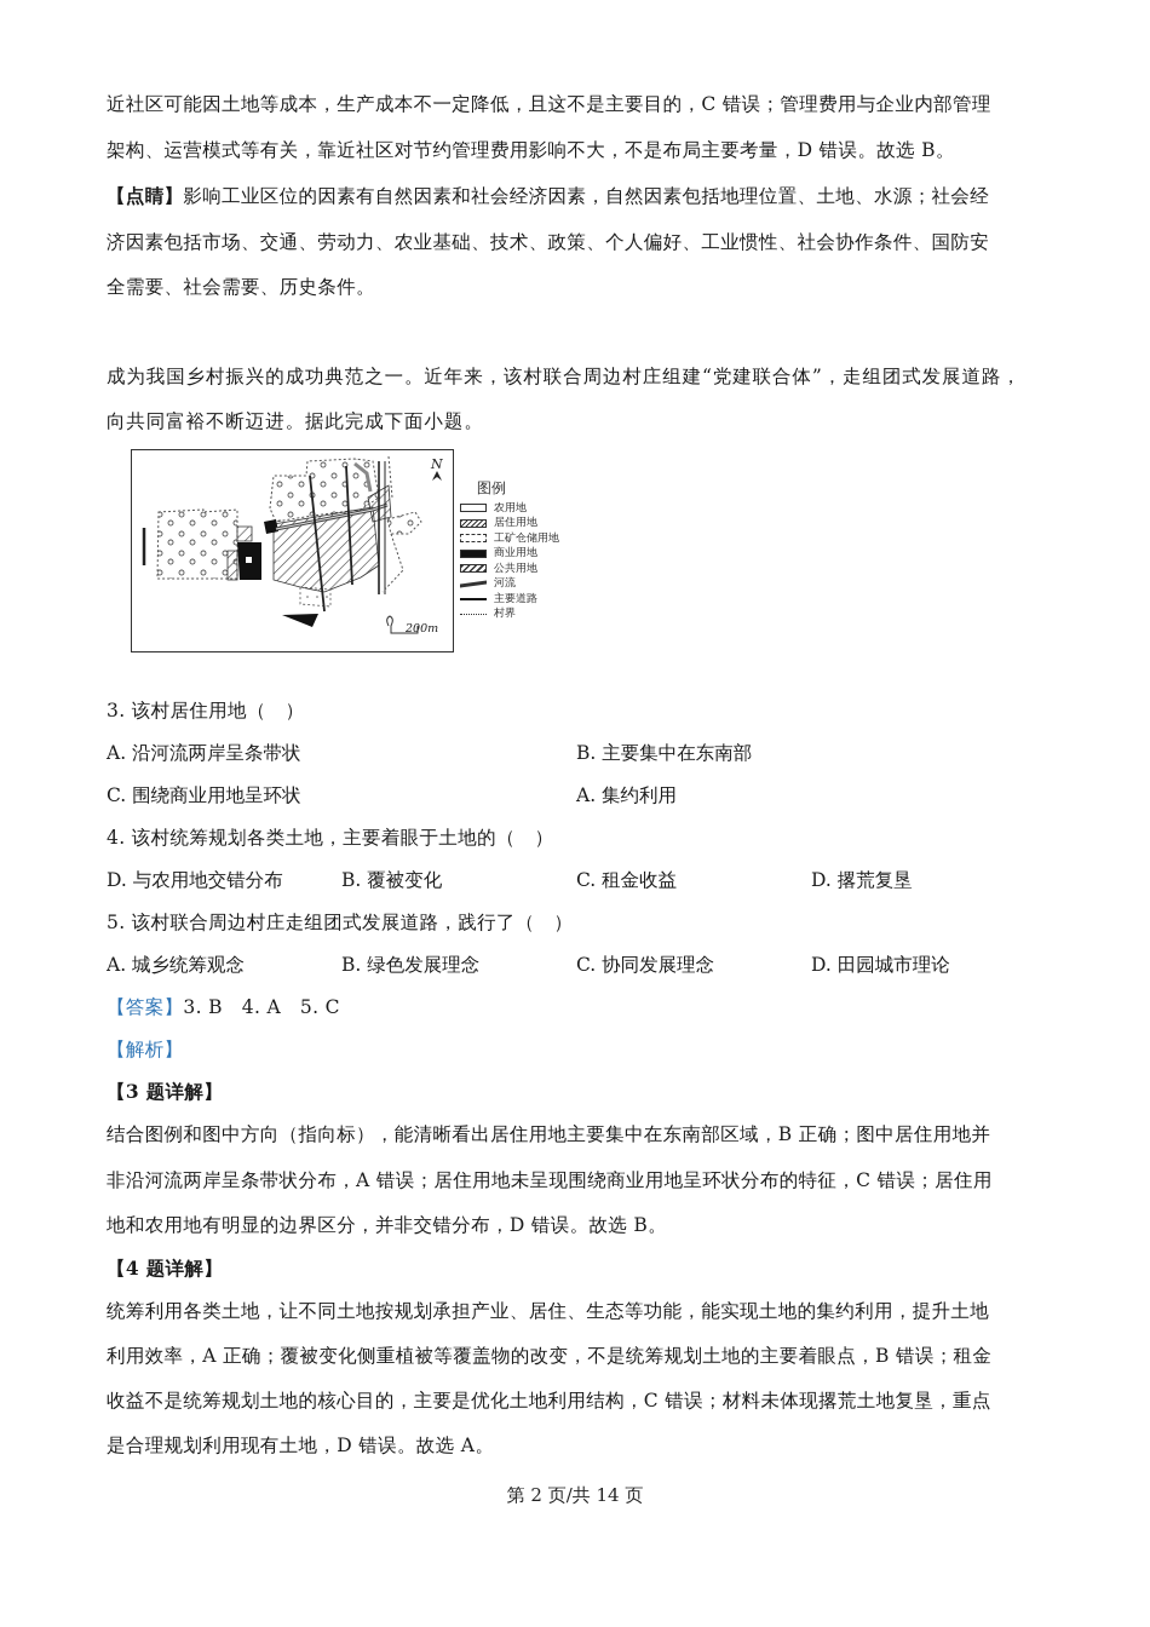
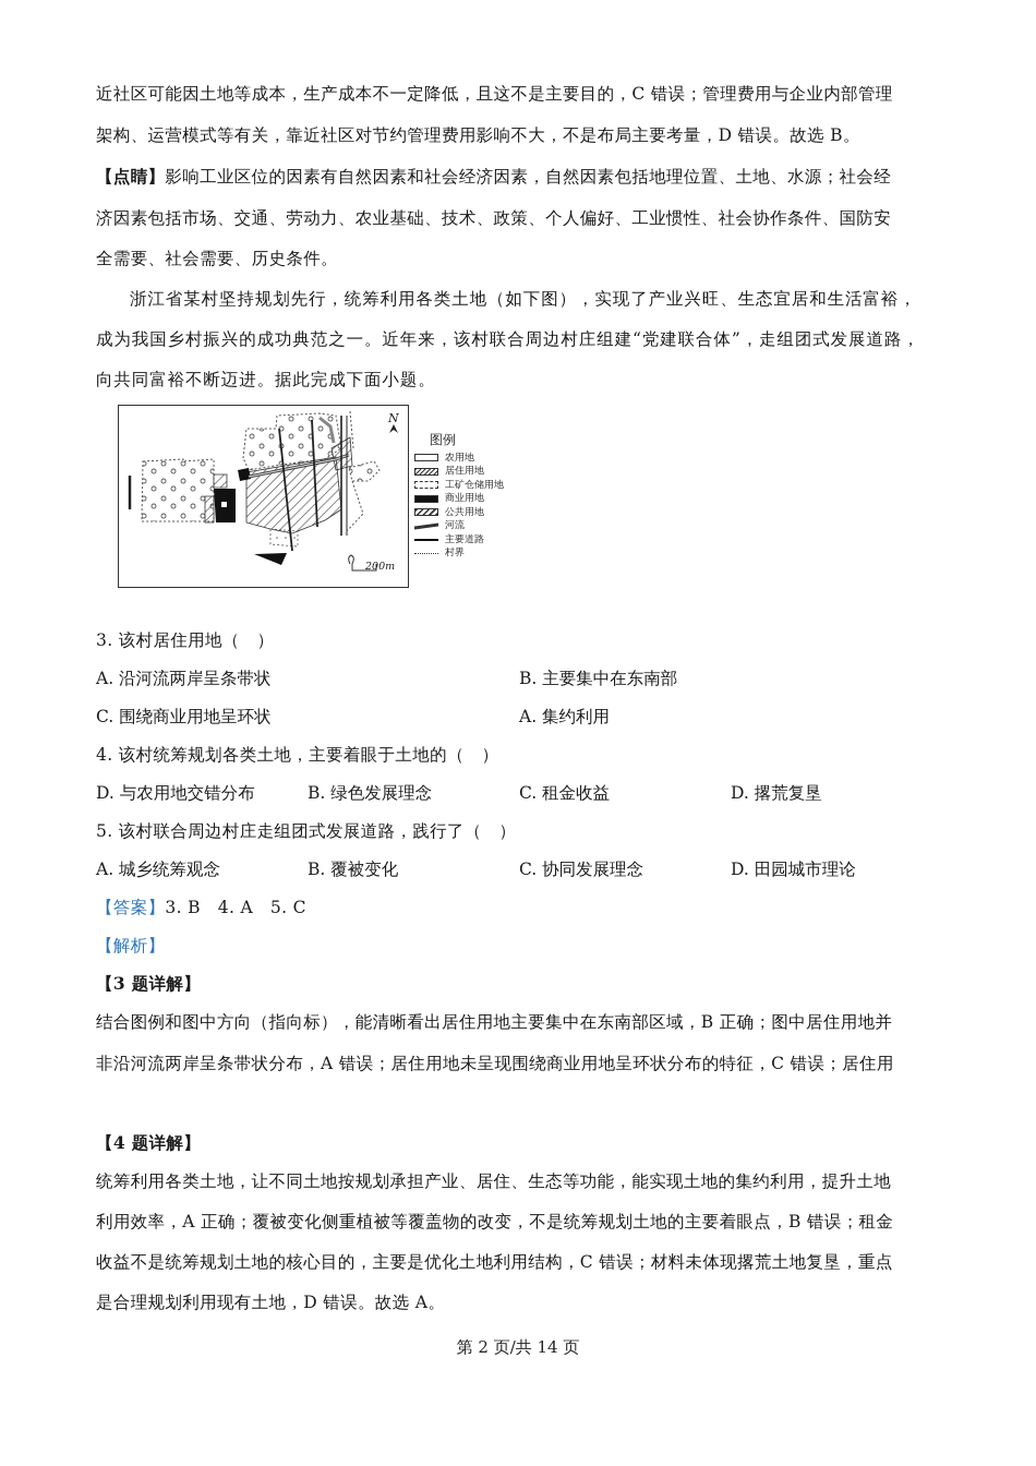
  近社区可能因土地等成本，生产成本不一定降低，且这不是主要目的，C 错误；管理费用与企业内部管理
  架构、运营模式等有关，靠近社区对节约管理费用影响不大，不是布局主要考量，D 错误。故选 B。
  【点睛】影响工业区位的因素有自然因素和社会经济因素，自然因素包括地理位置、土地、水源；社会经
  济因素包括市场、交通、劳动力、农业基础、技术、政策、个人偏好、工业惯性、社会协作条件、国防安
  全需要、社会需要、历史条件。
+ 浙江省某村坚持规划先行，统筹利用各类土地（如下图），实现了产业兴旺、生态宜居和生活富裕，
  成为我国乡村振兴的成功典范之一。近年来，该村联合周边村庄组建“党建联合体”，走组团式发展道路，
  向共同富裕不断迈进。据此完成下面小题。
  N
  200m
  图例
  农用地
  居住用地
  工矿仓储用地
  商业用地
  公共用地
  河流
  主要道路
  村界
  3. 该村居住用地（ ）
  A. 沿河流两岸呈条带状
  B. 主要集中在东南部
  C. 围绕商业用地呈环状
  A. 集约利用
  4. 该村统筹规划各类土地，主要着眼于土地的（ ）
  D. 与农用地交错分布
- B. 覆被变化
+ B. 绿色发展理念
  C. 租金收益
  D. 撂荒复垦
  5. 该村联合周边村庄走组团式发展道路，践行了（ ）
  A. 城乡统筹观念
- B. 绿色发展理念
+ B. 覆被变化
  C. 协同发展理念
  D. 田园城市理论
  【答案】3. B 4. A 5. C
  【解析】
  【3 题详解】
  结合图例和图中方向（指向标），能清晰看出居住用地主要集中在东南部区域，B 正确；图中居住用地并
  非沿河流两岸呈条带状分布，A 错误；居住用地未呈现围绕商业用地呈环状分布的特征，C 错误；居住用
- 地和农用地有明显的边界区分，并非交错分布，D 错误。故选 B。
  【4 题详解】
  统筹利用各类土地，让不同土地按规划承担产业、居住、生态等功能，能实现土地的集约利用，提升土地
  利用效率，A 正确；覆被变化侧重植被等覆盖物的改变，不是统筹规划土地的主要着眼点，B 错误；租金
  收益不是统筹规划土地的核心目的，主要是优化土地利用结构，C 错误；材料未体现撂荒土地复垦，重点
  是合理规划利用现有土地，D 错误。故选 A。
  第 2 页/共 14 页
